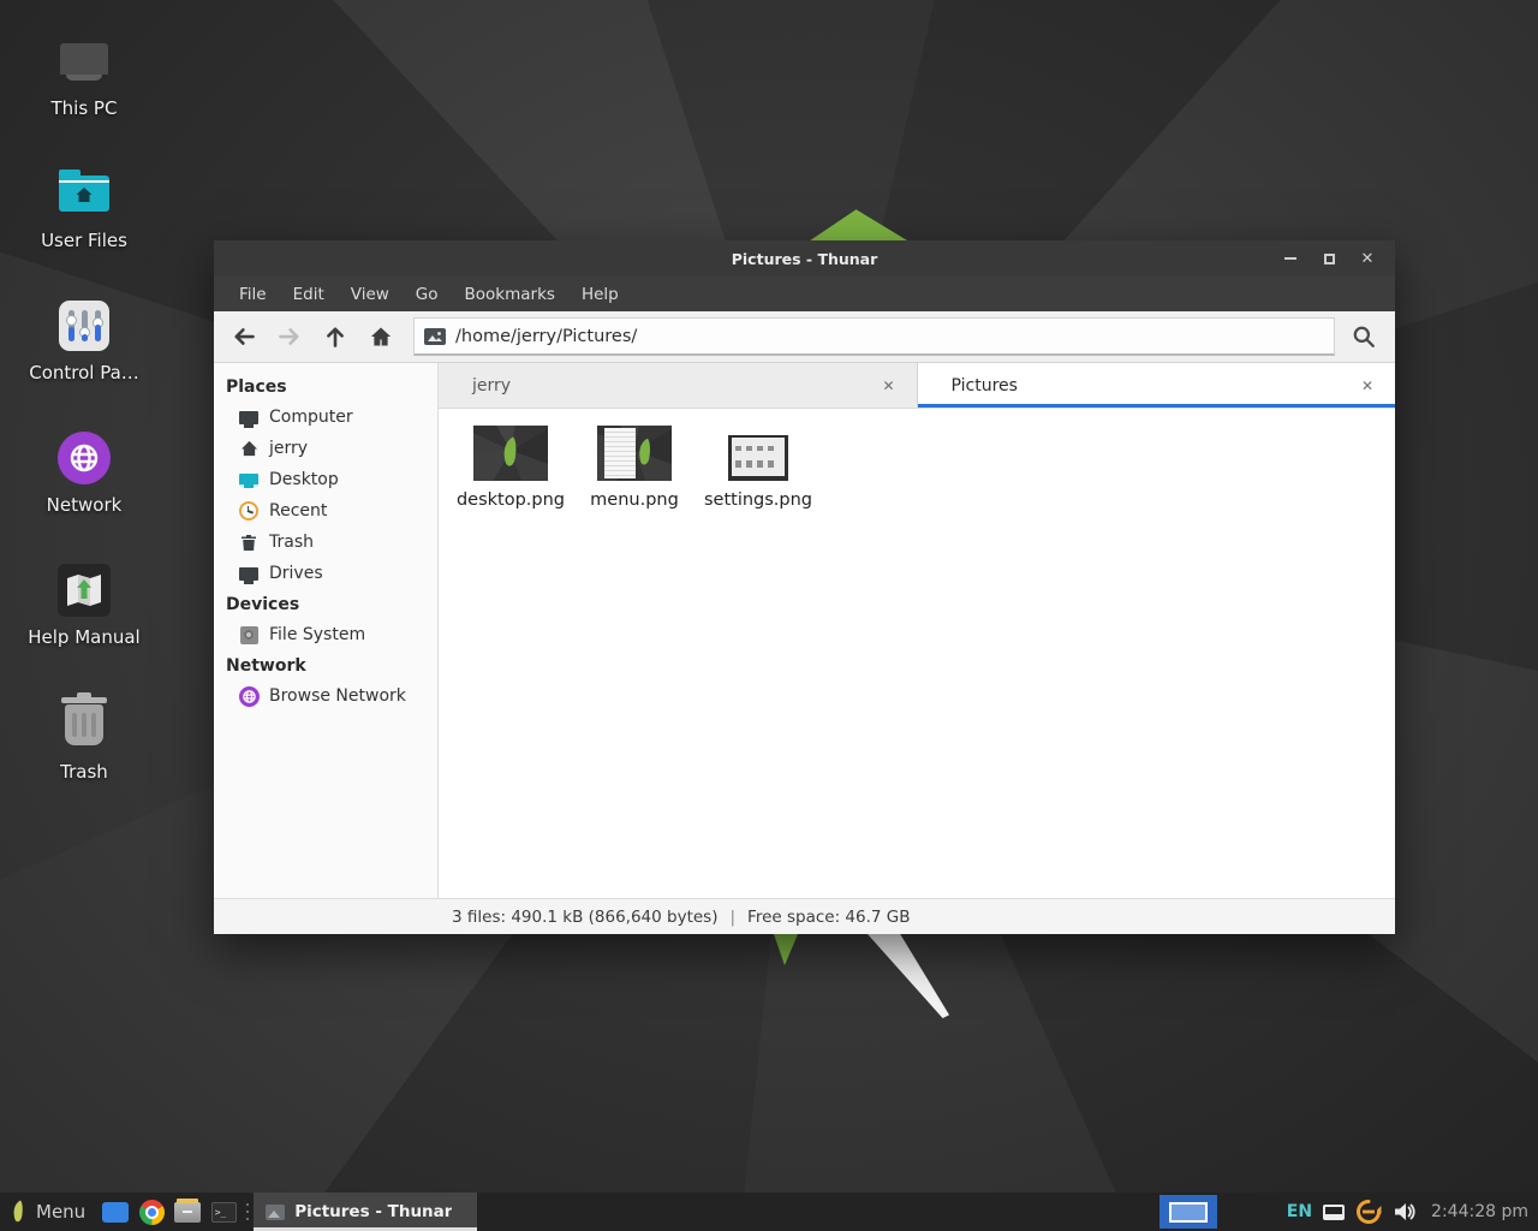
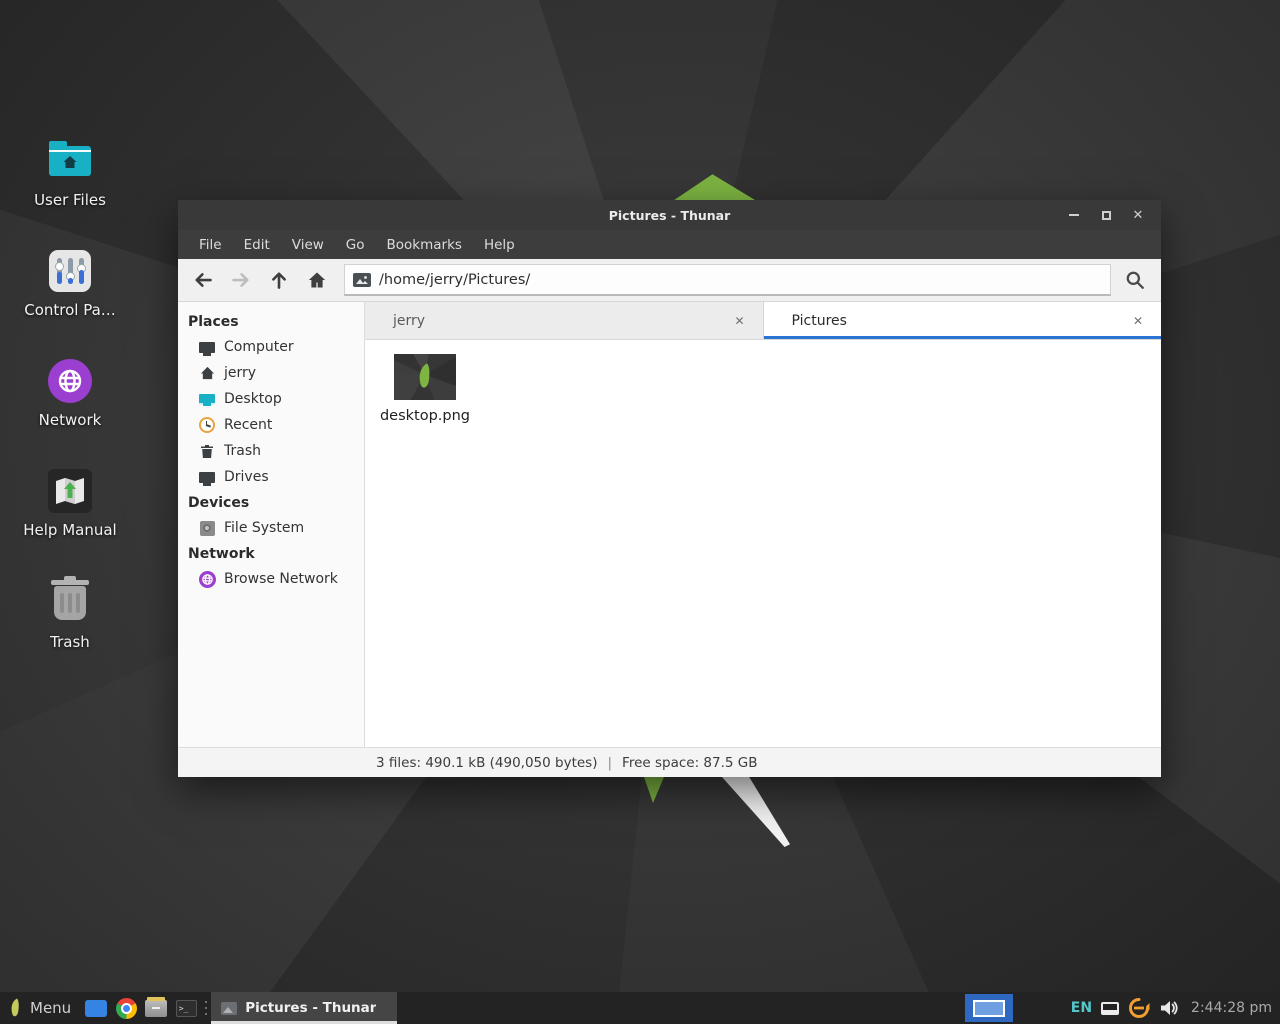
- This PC
  User Files
  Control Pa…
  Network
  Help Manual
  Trash
  Pictures - Thunar
  ✕
  File
  Edit
  View
  Go
  Bookmarks
  Help
  /home/jerry/Pictures/
  Places
  Computer
  jerry
  Desktop
  Recent
  Trash
  Drives
  Devices
  File System
  Network
  Browse Network
  jerry
  ✕
  Pictures
  ✕
  desktop.png
- menu.png
- settings.png
- 3 files: 490.1 kB (866,640 bytes)
+ 3 files: 490.1 kB (490,050 bytes)
  |
- Free space: 46.7 GB
+ Free space: 87.5 GB
  Menu
  >_
  Pictures - Thunar
  EN
  2:44:28 pm
